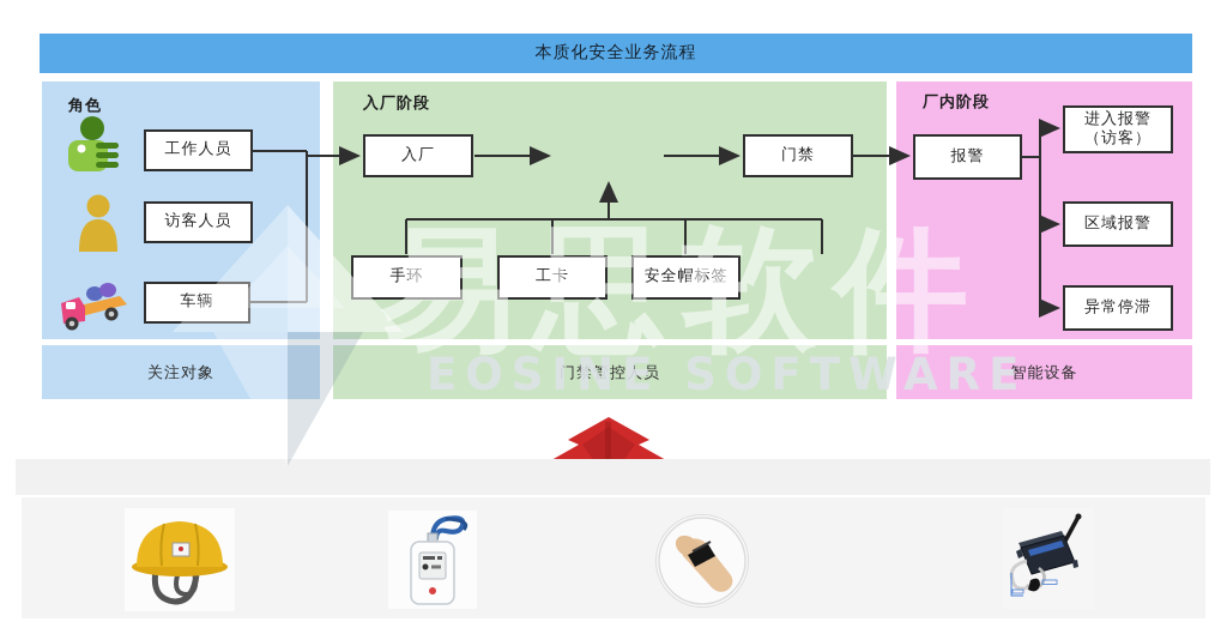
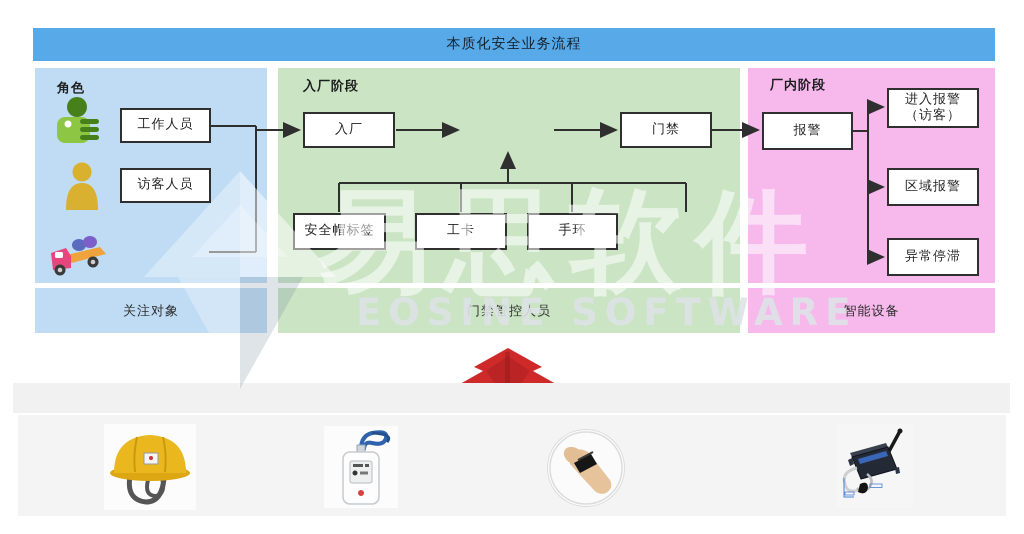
  本质化安全业务流程
  角色
  入厂阶段
  厂内阶段
  工作人员
  访客人员
- 车辆
  入厂
  门禁
- 手环
+ 安全帽标签
  工卡
- 安全帽标签
+ 手环
  报警
  进入报警
  （访客）
  区域报警
  异常停滞
  关注对象
  门禁管控人员
  智能设备
  易思软件
  EOSINE SOFTWARE
